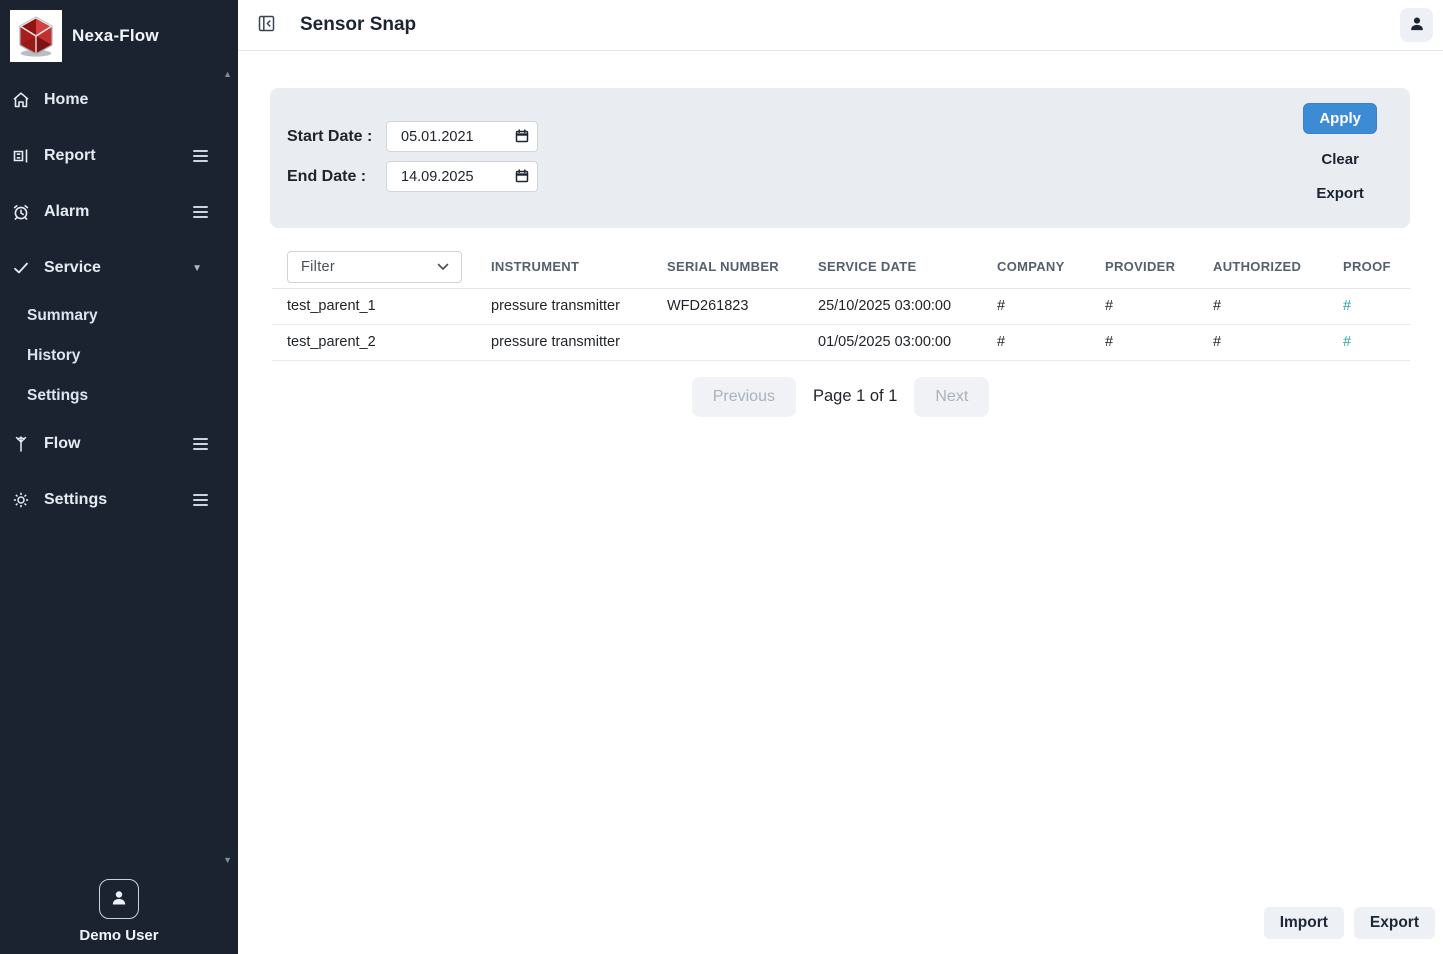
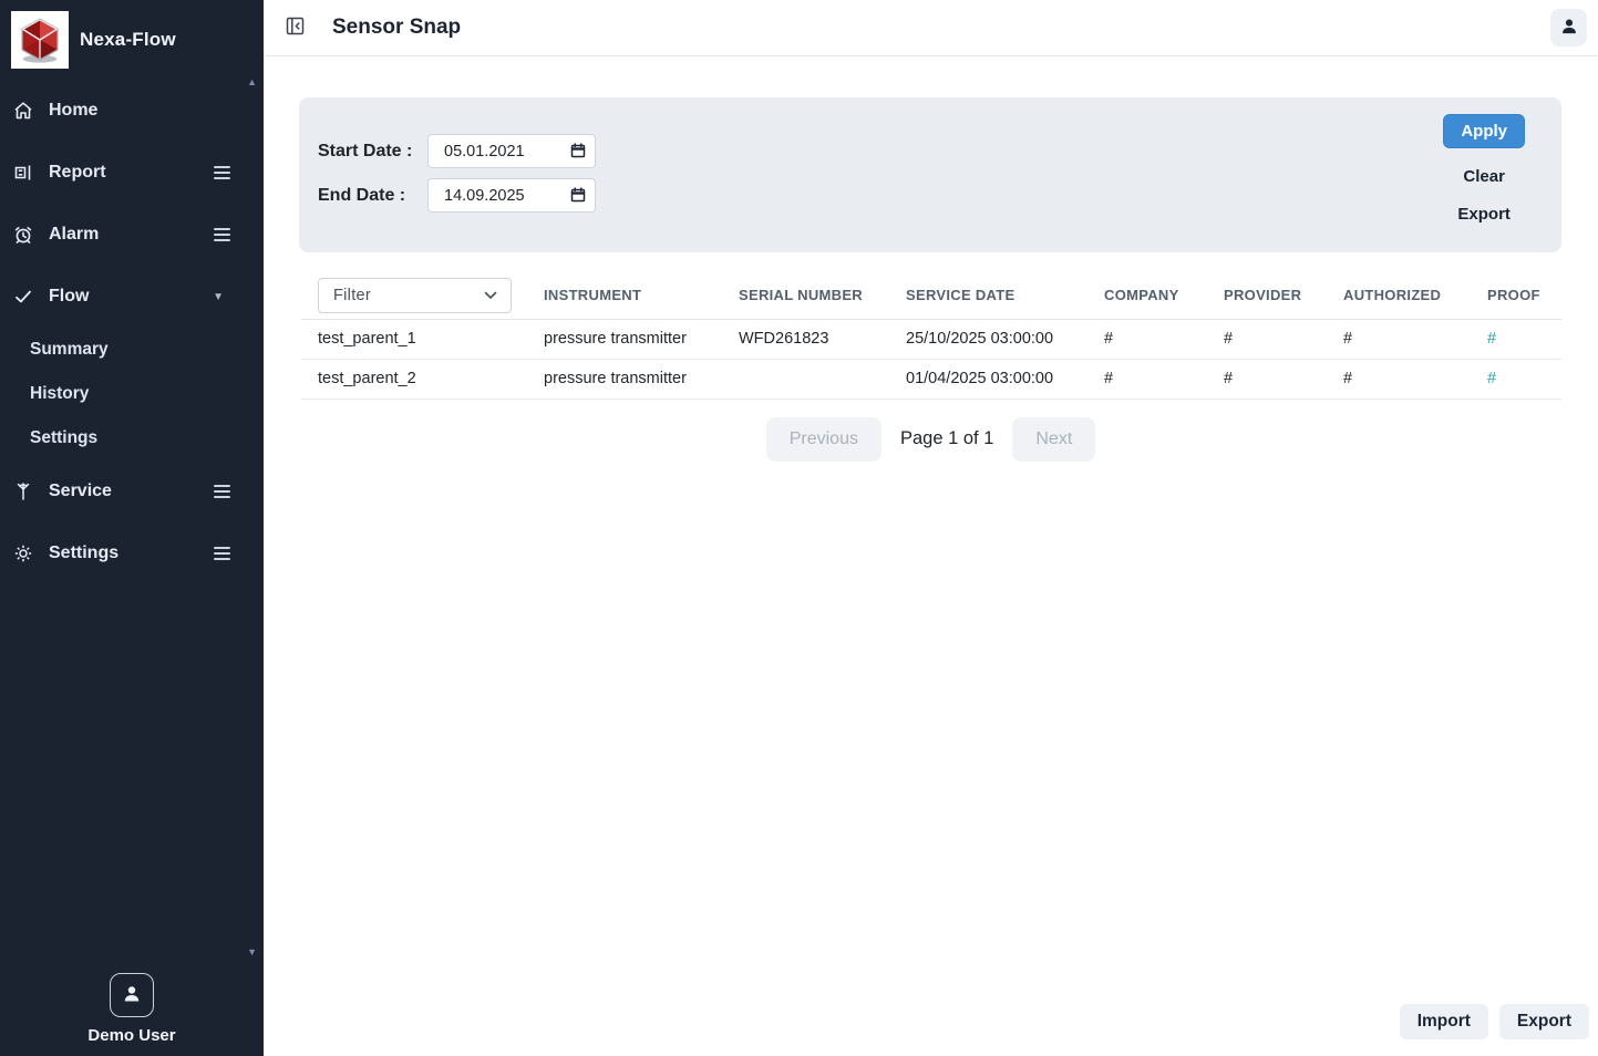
  Nexa-Flow
  ▲
  Home
  Report
  Alarm
- Service
+ Flow
  ▼
  Summary
  History
  Settings
- Flow
+ Service
  Settings
  ▼
  Demo User
  Sensor Snap
  Start Date :
  05.01.2021
  End Date :
  14.09.2025
  Apply
  Clear
  Export
  Filter	INSTRUMENT	SERIAL NUMBER	SERVICE DATE	COMPANY	PROVIDER	AUTHORIZED	PROOF
  test_parent_1	pressure transmitter	WFD261823	25/10/2025 03:00:00	#	#	#	#
- test_parent_2	pressure transmitter		01/05/2025 03:00:00	#	#	#	#
+ test_parent_2	pressure transmitter		01/04/2025 03:00:00	#	#	#	#
  Previous
  Page 1 of 1
  Next
  Import
  Export
